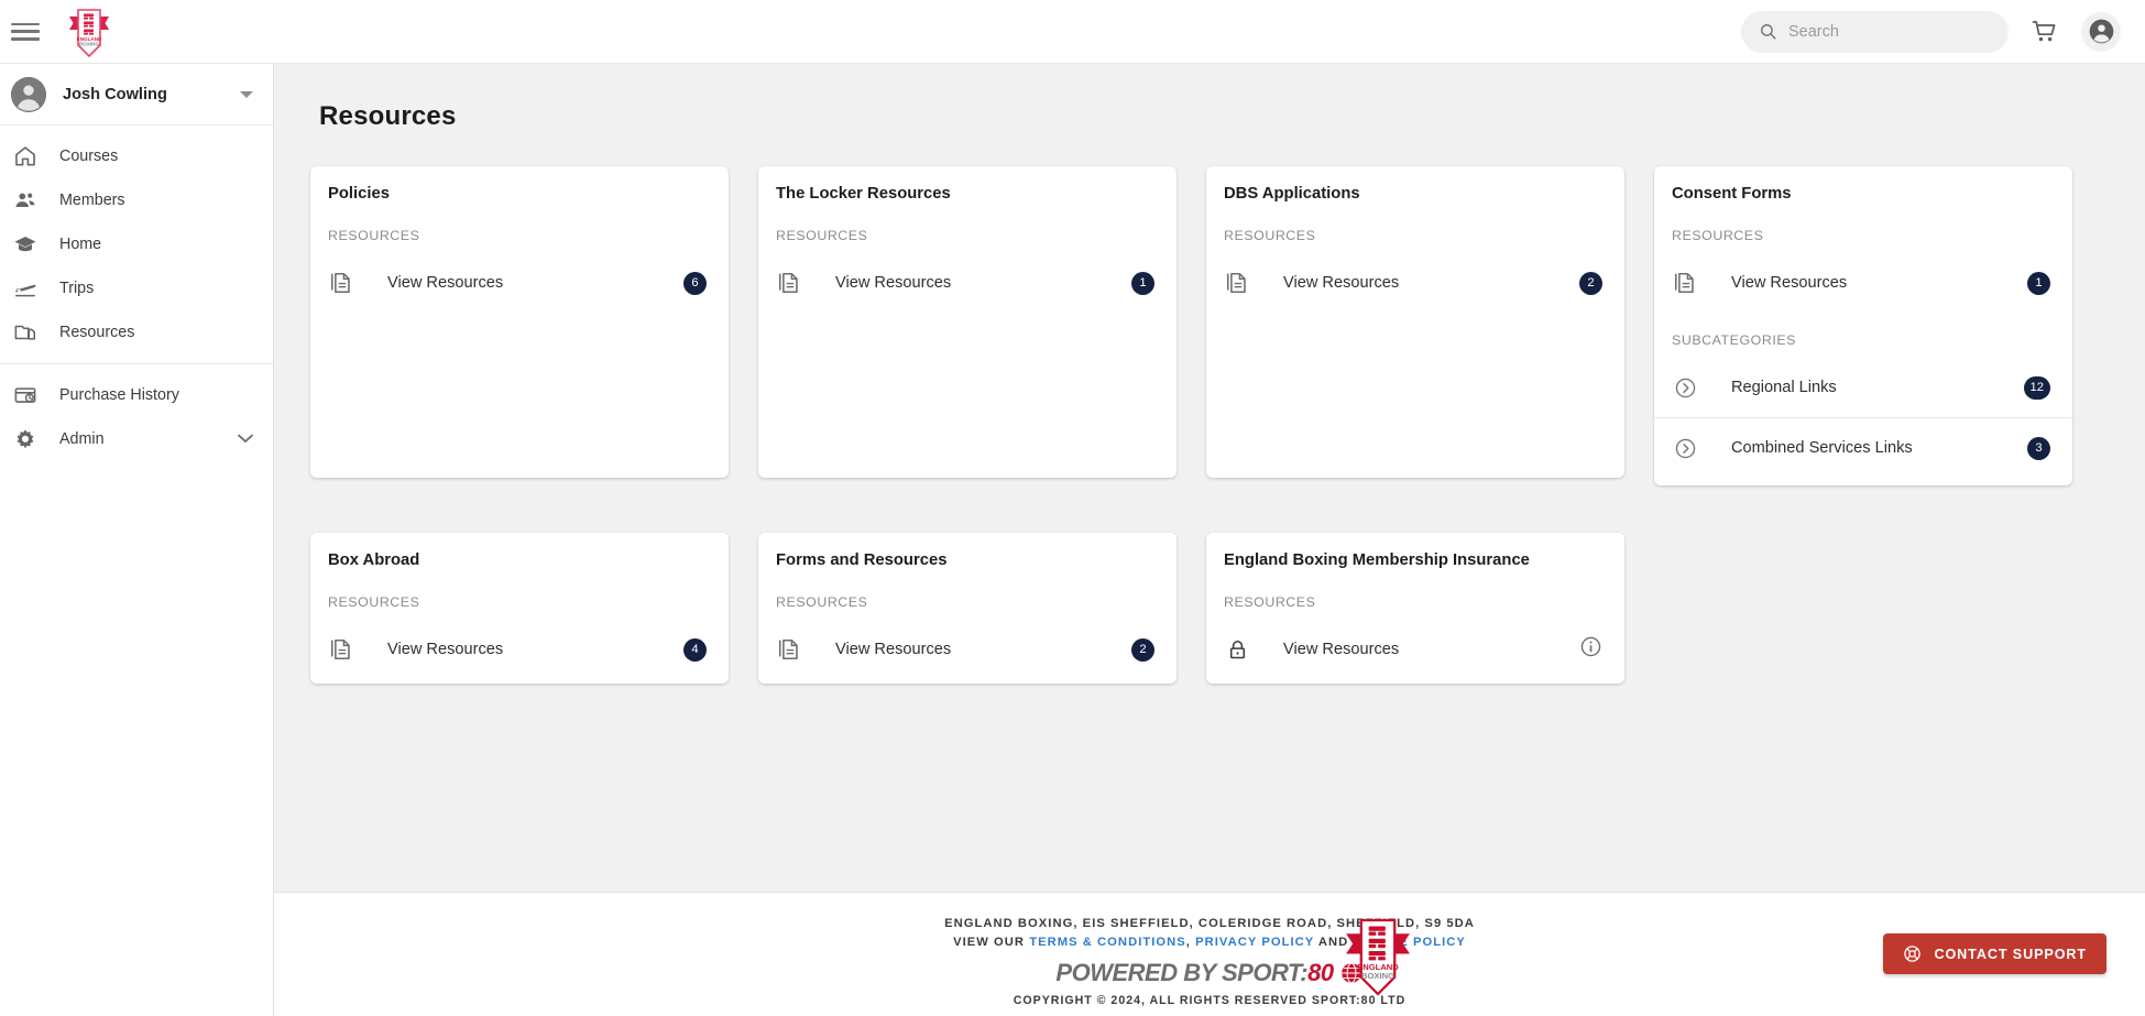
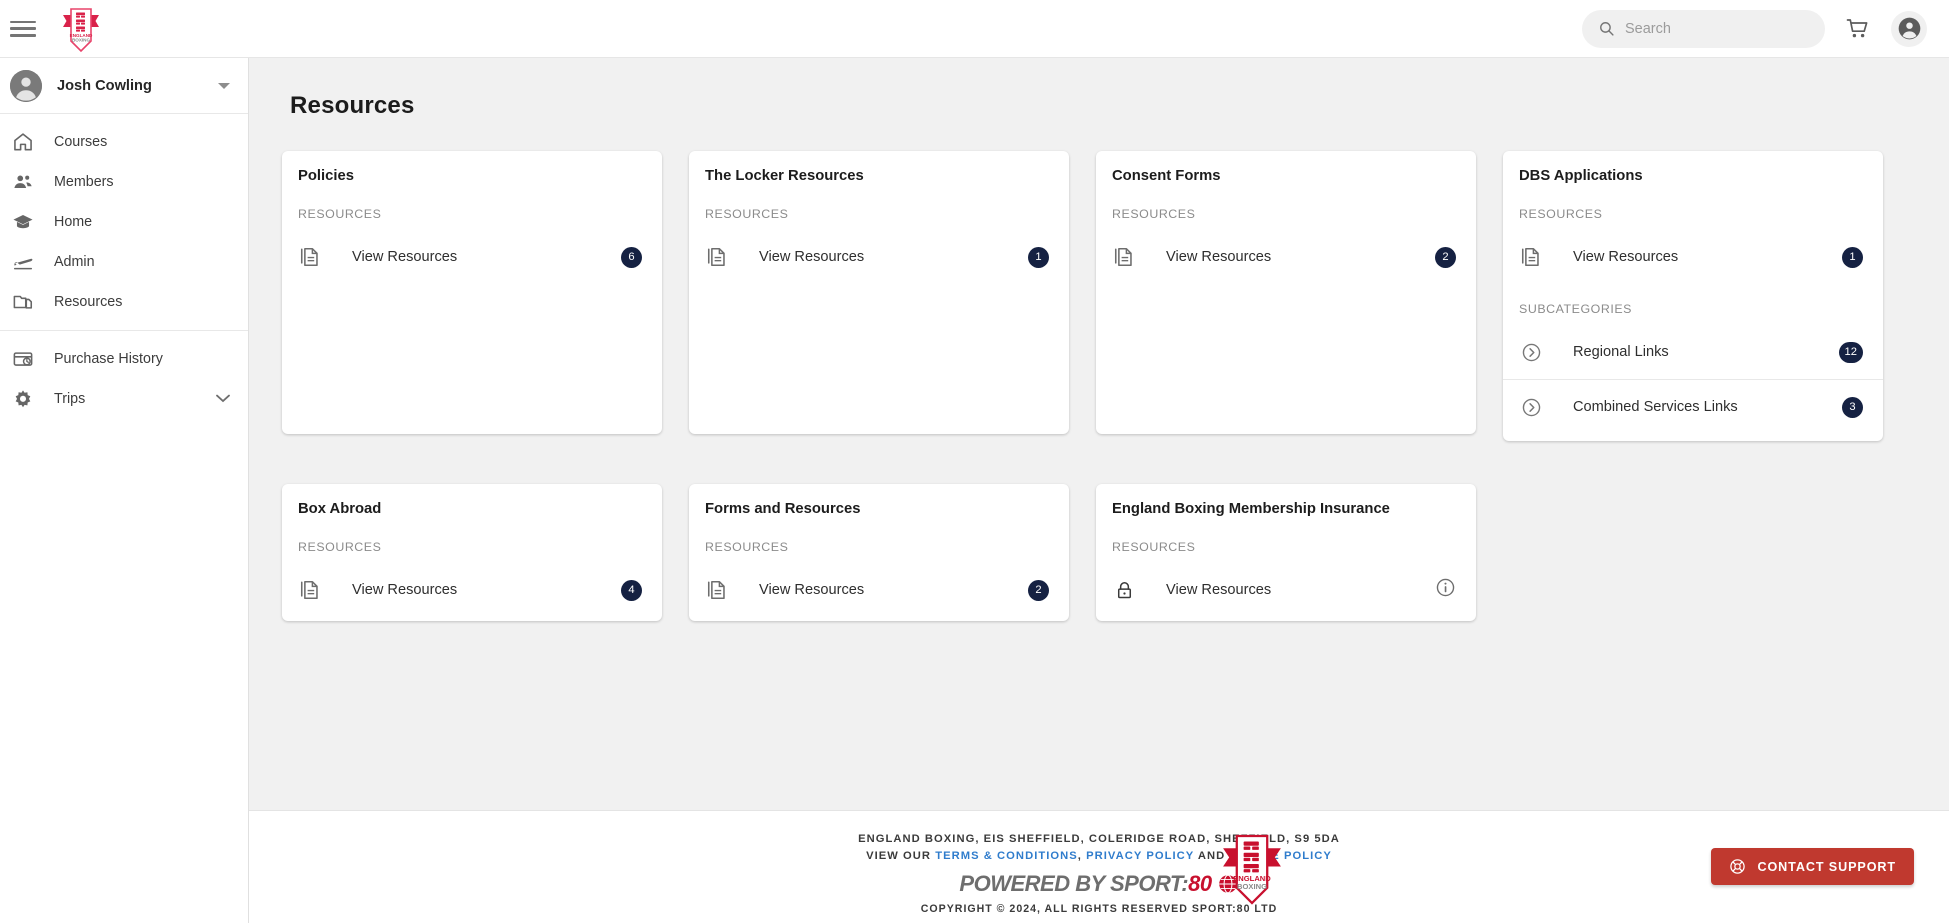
  Search
  Josh Cowling
  Courses
  Members
  Home
- Trips
+ Admin
  Resources
  Purchase History
- Admin
+ Trips
  Resources
  Policies
  RESOURCES
  View Resources
  6
  The Locker Resources
  RESOURCES
  View Resources
  1
- DBS Applications
+ Consent Forms
  RESOURCES
  View Resources
  2
- Consent Forms
+ DBS Applications
  RESOURCES
  View Resources
  1
  SUBCATEGORIES
  Regional Links
  12
  Combined Services Links
  3
  Box Abroad
  RESOURCES
  View Resources
  4
  Forms and Resources
  RESOURCES
  View Resources
  2
  England Boxing Membership Insurance
  RESOURCES
  View Resources
  ENGLAND BOXING, EIS SHEFFIELD, COLERIDGE ROAD, SHLD, S9 5DA
  VIEW OUR TERMS & CONDITIONS, PRIVACY POLICY AND POLICY
  POWERED BY SPORT:80
  COPYRIGHT © 2024, ALL RIGHTS RESERVED SPORT:80 LTD
  ENGLAND
  BOXING
  CONTACT SUPPORT
